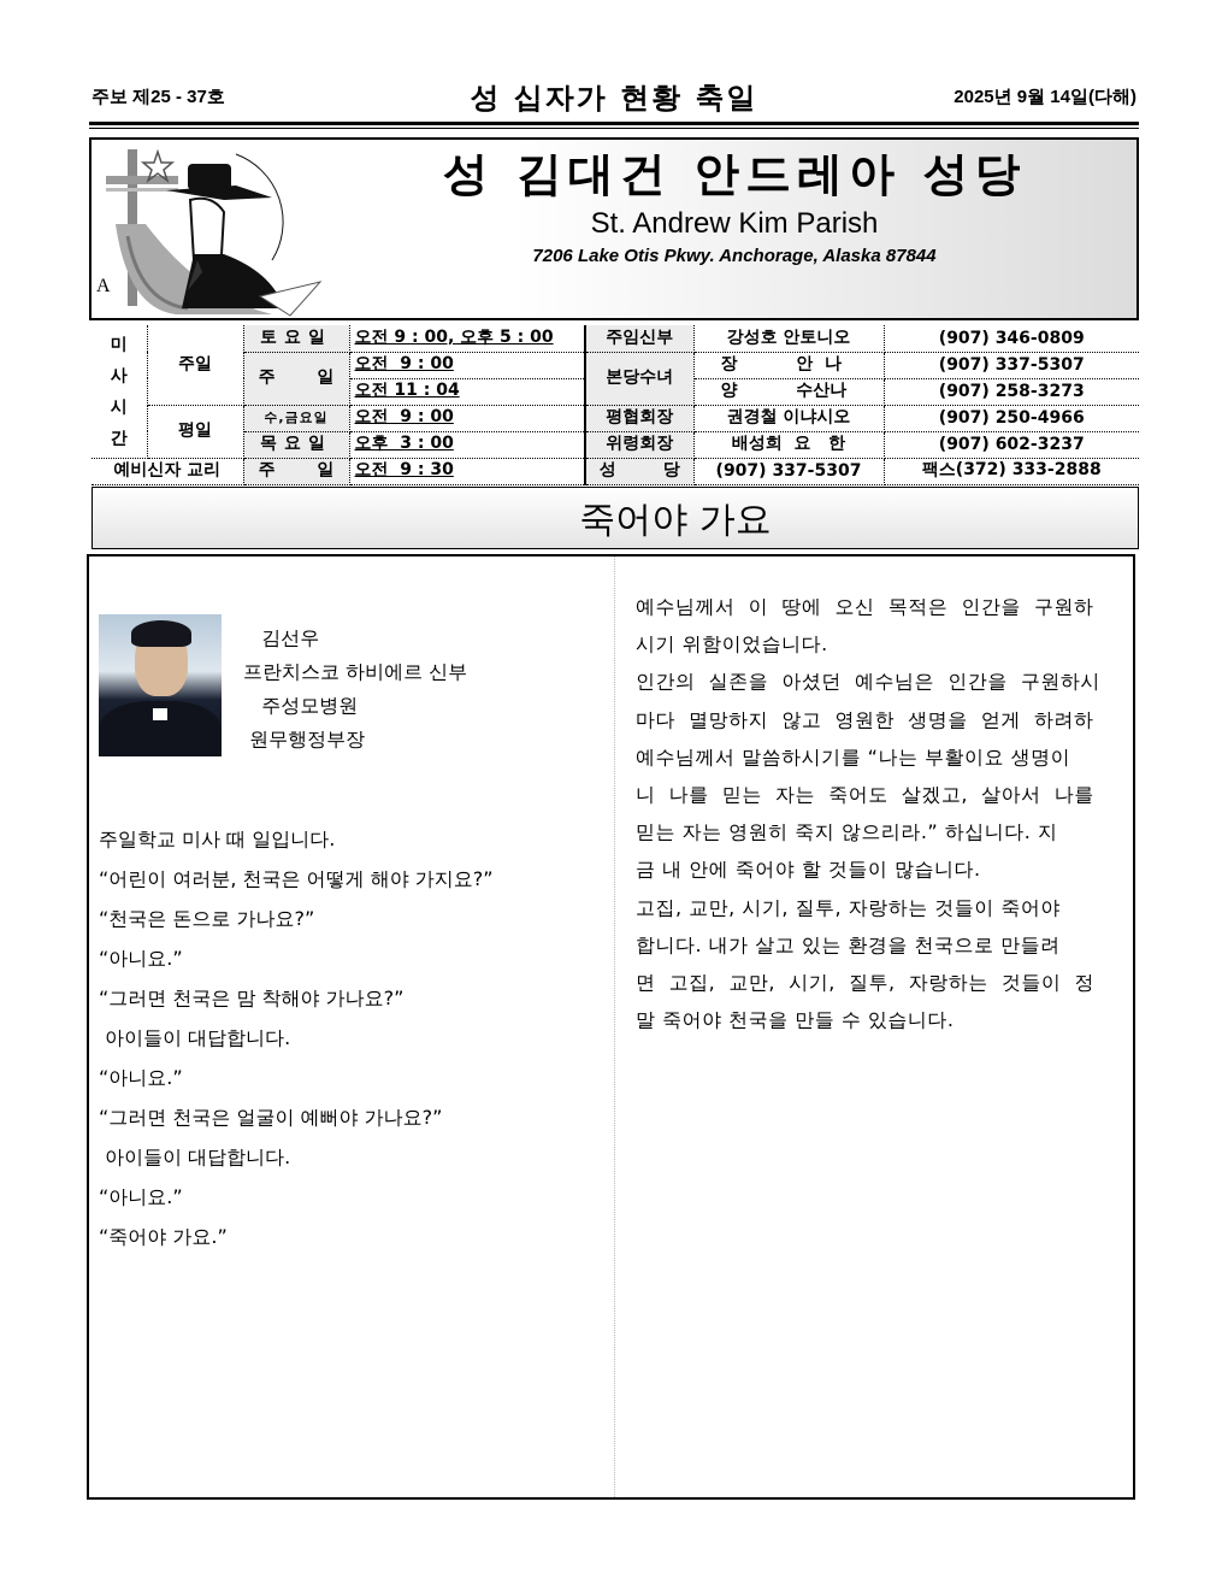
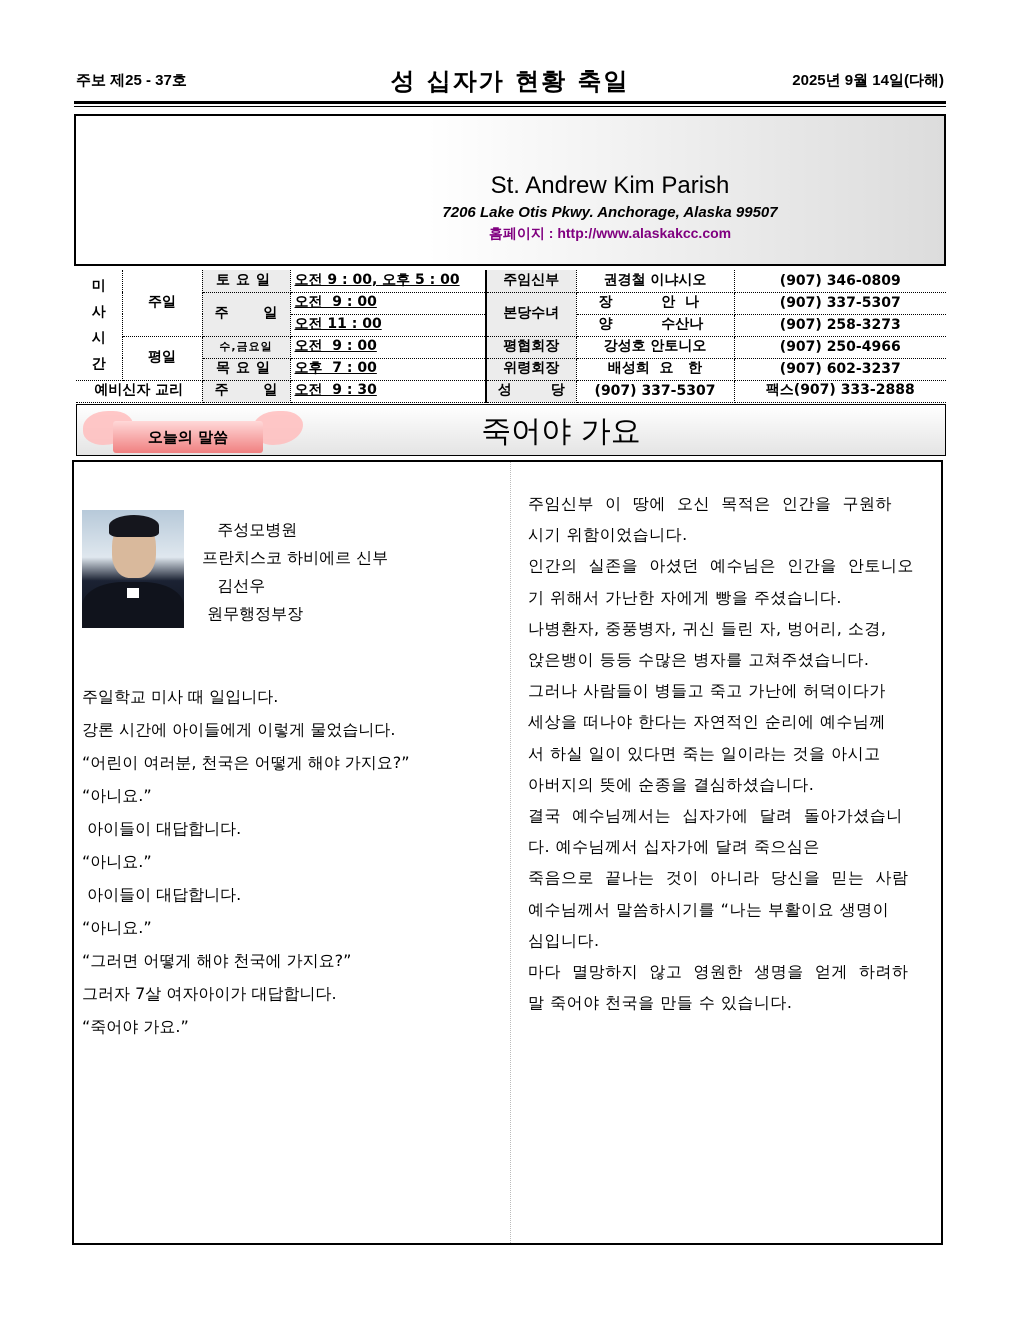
  주보 제25 - 37호
  성 십자가 현황 축일
  2025년 9월 14일(다해)
- A
- 성 김대건 안드레아 성당
  St. Andrew Kim Parish
- 7206 Lake Otis Pkwy. Anchorage, Alaska 87844
+ 7206 Lake Otis Pkwy. Anchorage, Alaska 99507
+ 홈페이지 : http://www.alaskakcc.com
- 미사시간	주일	토요일	오전 9 : 00, 오후 5 : 00	주임신부	강성호 안토니오	(907) 346-0809
+ 미사시간	주일	토요일	오전 9 : 00, 오후 5 : 00	주임신부	권경철 이냐시오	(907) 346-0809
  주 일	오전 9 : 00	본당수녀	장 안 나	(907) 337-5307
- 오전 11 : 04	양 수산나	(907) 258-3273
+ 오전 11 : 00	양 수산나	(907) 258-3273
- 평일	수,금요일	오전 9 : 00	평협회장	권경철 이냐시오	(907) 250-4966
+ 평일	수,금요일	오전 9 : 00	평협회장	강성호 안토니오	(907) 250-4966
- 목요일	오후 3 : 00	위령회장	배성희 요 한	(907) 602-3237
+ 목요일	오후 7 : 00	위령회장	배성희 요 한	(907) 602-3237
- 예비신자 교리	주 일	오전 9 : 30	성 당	(907) 337-5307	팩스(372) 333-2888
+ 예비신자 교리	주 일	오전 9 : 30	성 당	(907) 337-5307	팩스(907) 333-2888
+ 오늘의 말씀
  죽어야 가요
- 김선우
+ 주성모병원
  프란치스코 하비에르 신부
- 주성모병원
+ 김선우
  원무행정부장
  주일학교 미사 때 일입니다.
+ 강론 시간에 아이들에게 이렇게 물었습니다.
  “어린이 여러분, 천국은 어떻게 해야 가지요?”
- “천국은 돈으로 가나요?”
  “아니요.”
- “그러면 천국은 맘 착해야 가나요?”
  아이들이 대답합니다.
  “아니요.”
- “그러면 천국은 얼굴이 예뻐야 가나요?”
  아이들이 대답합니다.
  “아니요.”
+ “그러면 어떻게 해야 천국에 가지요?”
+ 그러자 7살 여자아이가 대답합니다.
  “죽어야 가요.”
- 예수님께서 이 땅에 오신 목적은 인간을 구원하
+ 주임신부 이 땅에 오신 목적은 인간을 구원하
  시기 위함이었습니다.
- 인간의 실존을 아셨던 예수님은 인간을 구원하시
+ 인간의 실존을 아셨던 예수님은 인간을 안토니오
+ 기 위해서 가난한 자에게 빵을 주셨습니다.
+ 나병환자, 중풍병자, 귀신 들린 자, 벙어리, 소경,
+ 앉은뱅이 등등 수많은 병자를 고쳐주셨습니다.
+ 그러나 사람들이 병들고 죽고 가난에 허덕이다가
+ 세상을 떠나야 한다는 자연적인 순리에 예수님께
+ 서 하실 일이 있다면 죽는 일이라는 것을 아시고
+ 아버지의 뜻에 순종을 결심하셨습니다.
+ 결국 예수님께서는 십자가에 달려 돌아가셨습니
+ 다. 예수님께서 십자가에 달려 죽으심은
+ 죽음으로 끝나는 것이 아니라 당신을 믿는 사람
- 마다 멸망하지 않고 영원한 생명을 얻게 하려하
+ 예수님께서 말씀하시기를 “나는 부활이요 생명이
+ 심입니다.
- 예수님께서 말씀하시기를 “나는 부활이요 생명이
+ 마다 멸망하지 않고 영원한 생명을 얻게 하려하
- 니 나를 믿는 자는 죽어도 살겠고, 살아서 나를
- 믿는 자는 영원히 죽지 않으리라.” 하십니다. 지
- 금 내 안에 죽어야 할 것들이 많습니다.
- 고집, 교만, 시기, 질투, 자랑하는 것들이 죽어야
- 합니다. 내가 살고 있는 환경을 천국으로 만들려
- 면 고집, 교만, 시기, 질투, 자랑하는 것들이 정
  말 죽어야 천국을 만들 수 있습니다.
